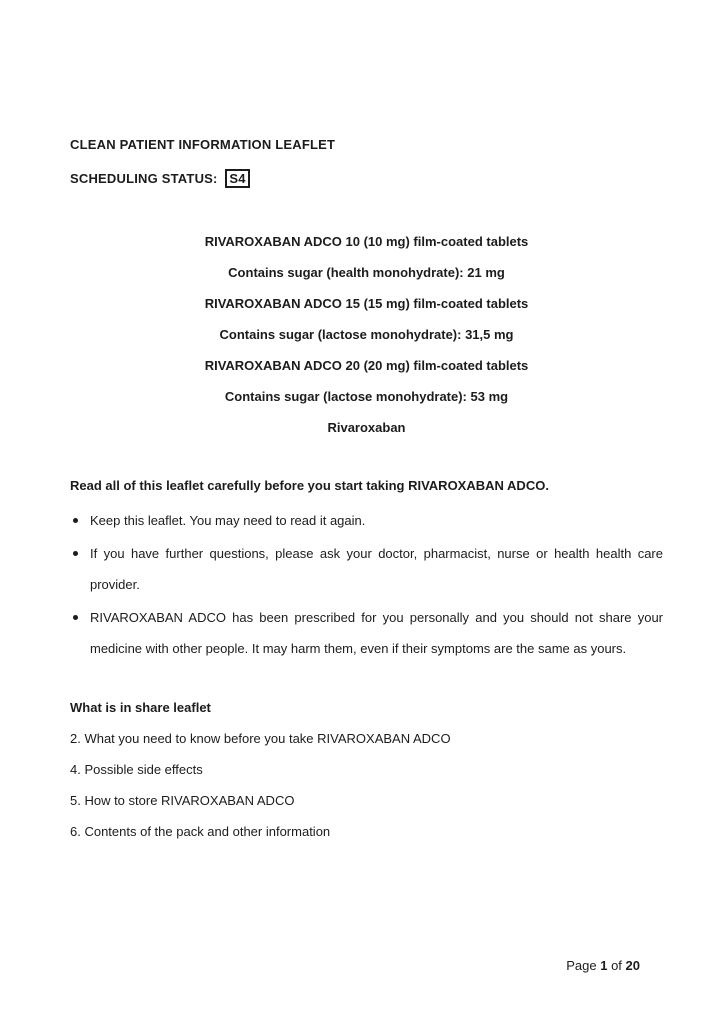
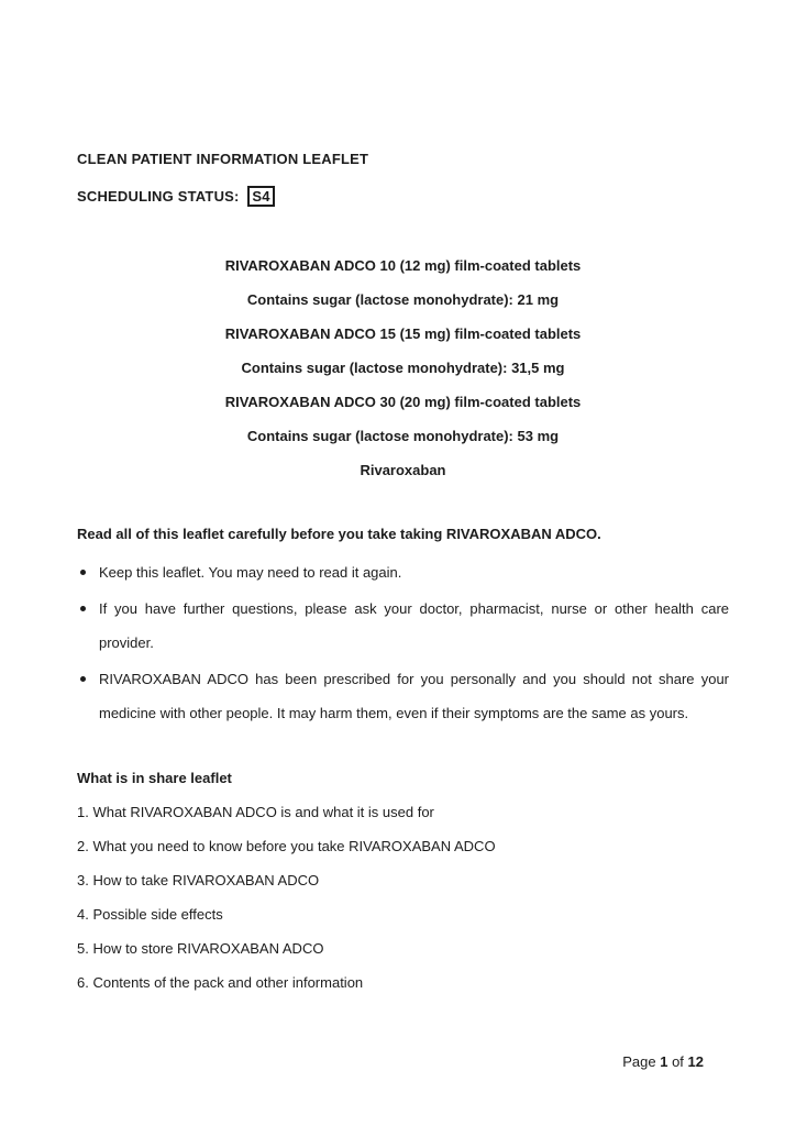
  CLEAN PATIENT INFORMATION LEAFLET
  SCHEDULING STATUS: S4
- RIVAROXABAN ADCO 10 (10 mg) film-coated tablets
+ RIVAROXABAN ADCO 10 (12 mg) film-coated tablets
- Contains sugar (health monohydrate): 21 mg
+ Contains sugar (lactose monohydrate): 21 mg
  RIVAROXABAN ADCO 15 (15 mg) film-coated tablets
  Contains sugar (lactose monohydrate): 31,5 mg
- RIVAROXABAN ADCO 20 (20 mg) film-coated tablets
+ RIVAROXABAN ADCO 30 (20 mg) film-coated tablets
  Contains sugar (lactose monohydrate): 53 mg
  Rivaroxaban
- Read all of this leaflet carefully before you start taking RIVAROXABAN ADCO.
+ Read all of this leaflet carefully before you take taking RIVAROXABAN ADCO.
  Keep this leaflet. You may need to read it again.
- If you have further questions, please ask your doctor, pharmacist, nurse or health health care provider.
+ If you have further questions, please ask your doctor, pharmacist, nurse or other health care provider.
  RIVAROXABAN ADCO has been prescribed for you personally and you should not share your medicine with other people. It may harm them, even if their symptoms are the same as yours.
  What is in share leaflet
+ 1. What RIVAROXABAN ADCO is and what it is used for
  2. What you need to know before you take RIVAROXABAN ADCO
+ 3. How to take RIVAROXABAN ADCO
  4. Possible side effects
  5. How to store RIVAROXABAN ADCO
  6. Contents of the pack and other information
- Page 1 of 20
+ Page 1 of 12
